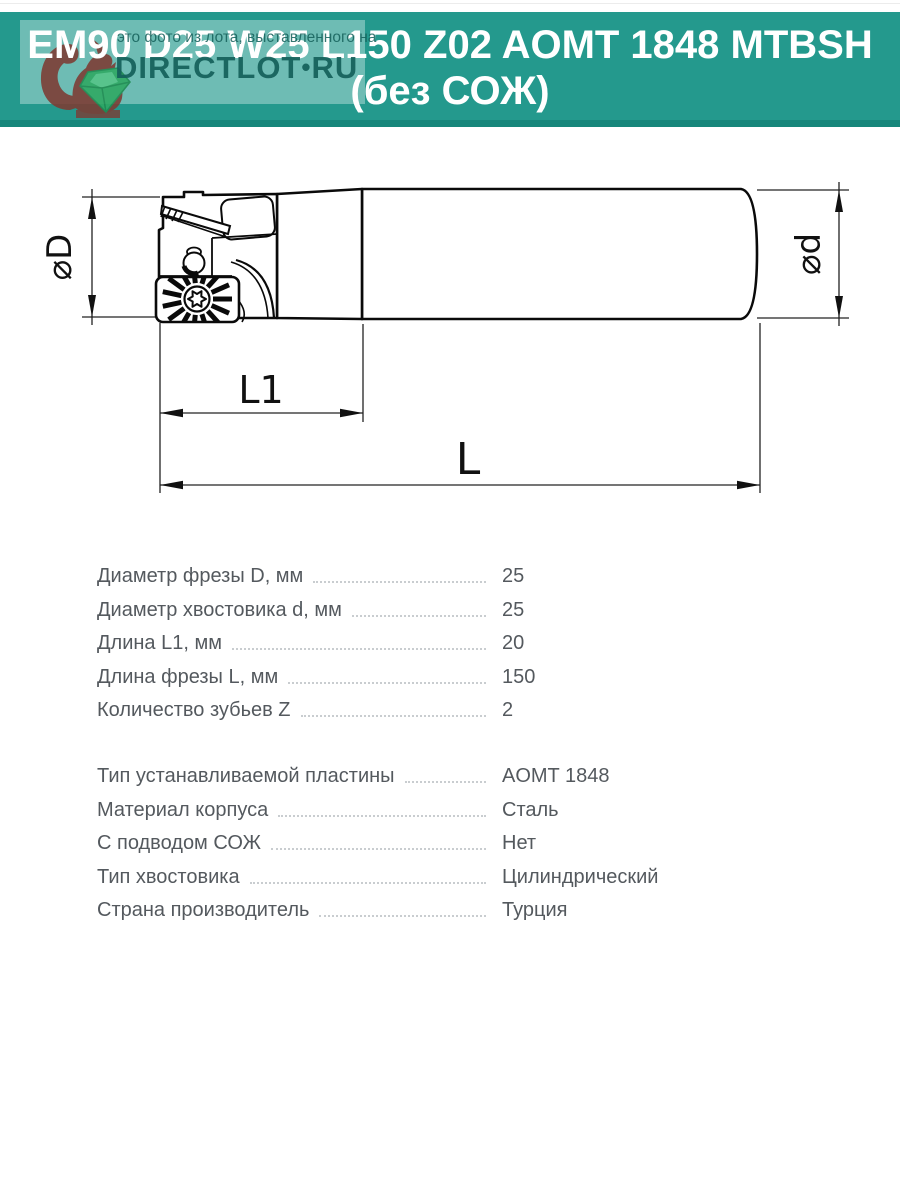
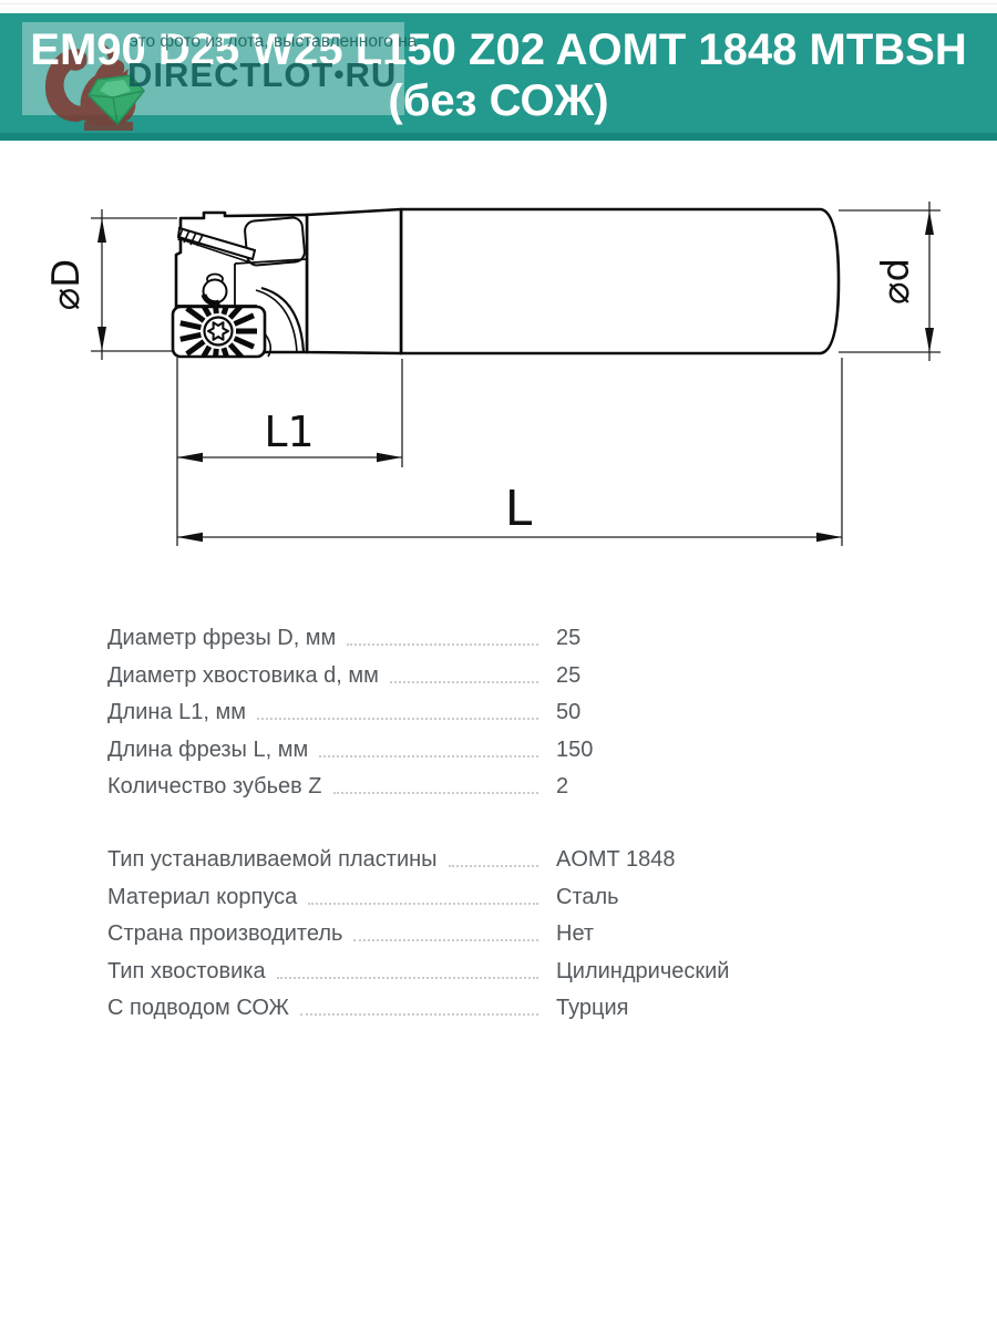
  EM90 D25 W25 L150 Z02 AOMT 1848 MTBSH
  (без СОЖ)
  это фото из лота, выставленного на
  DIRECTLOT•RU
  L1
  L
  Диаметр фрезы D, мм
  25
  Диаметр хвостовика d, мм
  25
  Длина L1, мм
- 20
+ 50
  Длина фрезы L, мм
  150
  Количество зубьев Z
  2
  Тип устанавливаемой пластины
  AOMT 1848
  Материал корпуса
  Сталь
- С подводом СОЖ
+ Страна производитель
  Нет
  Тип хвостовика
  Цилиндрический
- Страна производитель
+ С подводом СОЖ
  Турция
